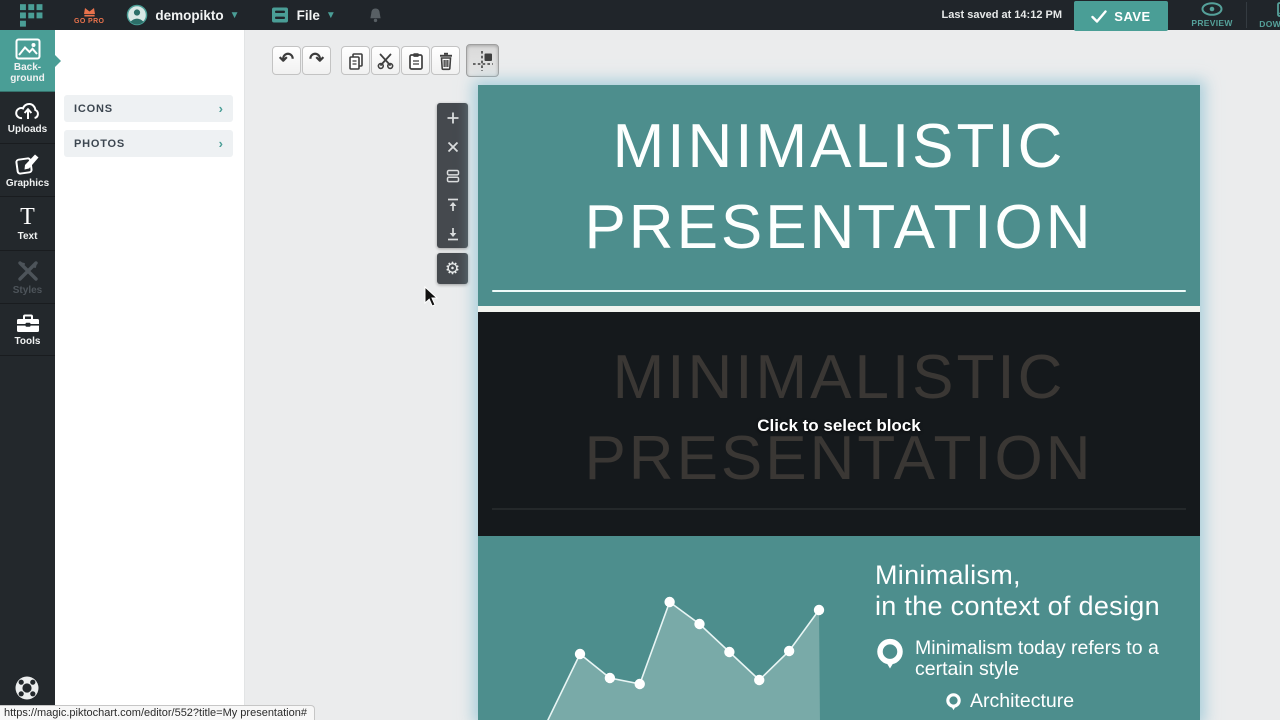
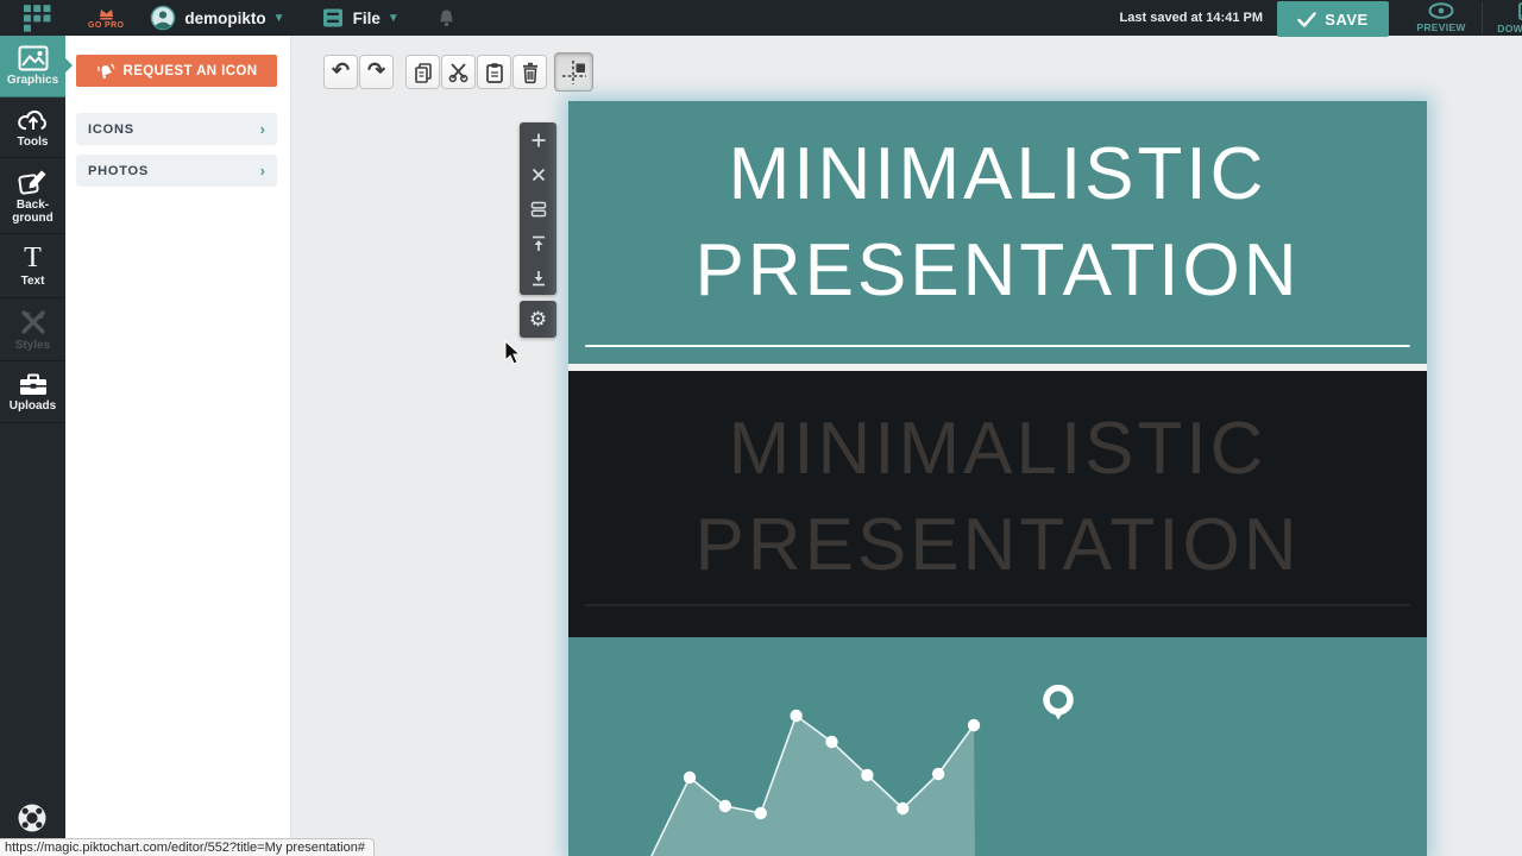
  demopikto
  ▼
  File
  ▼
- Last saved at 14:12 PM
+ Last saved at 14:41 PM
  SAVE
  PREVIEW
- Back- ground
+ Graphics
- Uploads
+ Tools
- Graphics
+ Back- ground
  T
  Text
  Styles
- Tools
+ Uploads
+ REQUEST AN ICON
  ICONS
  ›
  PHOTOS
  ›
  ↶
  ↷
  ⚙
  MINIMALISTIC
  PRESENTATION
  MINIMALISTIC
  PRESENTATION
- Click to select block
- Minimalism,
- in the context of design
- Minimalism today refers to a
- certain style
- Architecture
  https://magic.piktochart.com/editor/552?title=My presentation#
